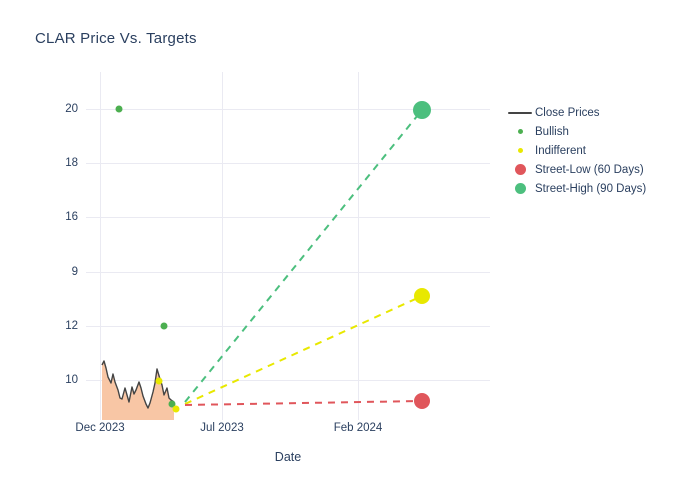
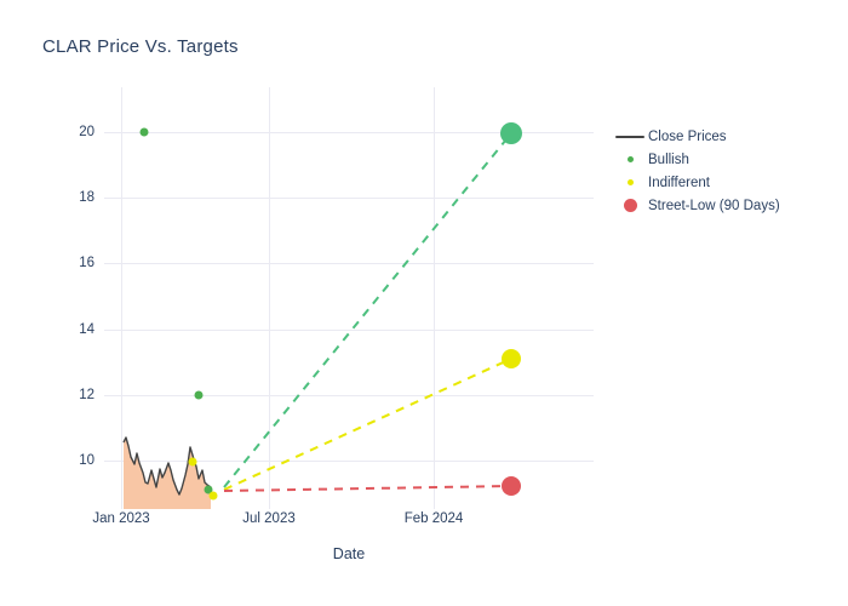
  CLAR Price Vs. Targets
  20
  18
  16
- 9
+ 14
  12
  10
- Dec 2023
+ Jan 2023
  Jul 2023
  Feb 2024
  Date
  Close Prices
  Bullish
  Indifferent
- Street-Low (60 Days)
+ Street-Low (90 Days)
- Street-High (90 Days)
